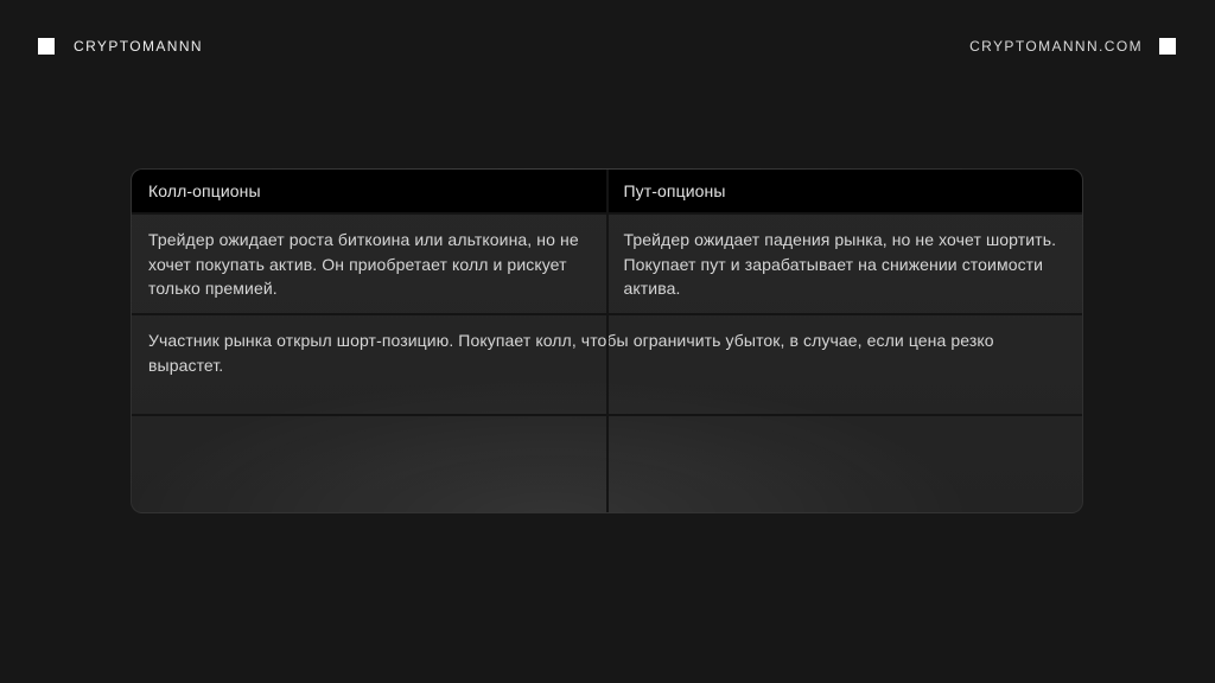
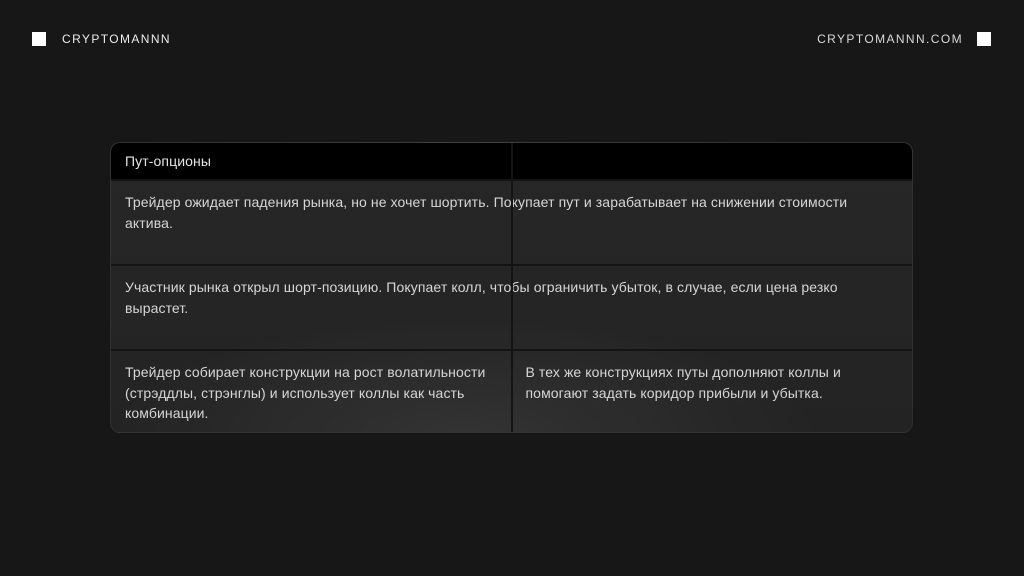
  CRYPTOMANNN
  CRYPTOMANNN.COM
- Колл-опционы
  Пут-опционы
- Трейдер ожидает роста биткоина или альткоина, но не хочет покупать актив. Он приобретает колл и рискует только премией.
  Трейдер ожидает падения рынка, но не хочет шортить. Покупает пут и зарабатывает на снижении стоимости актива.
  Участник рынка открыл шорт-позицию. Покупает колл, чтобы ограничить убыток, в случае, если цена резко вырастет.
+ Трейдер собирает конструкции на рост волатильности (стрэддлы, стрэнглы) и использует коллы как часть комбинации.
+ В тех же конструкциях путы дополняют коллы и помогают задать коридор прибыли и убытка.
